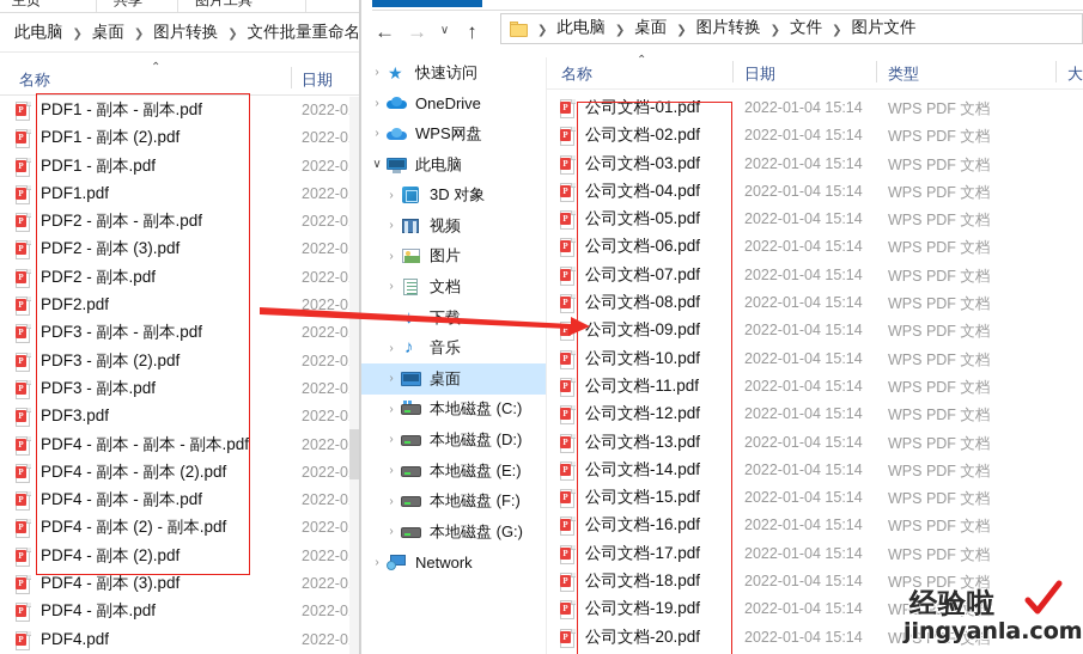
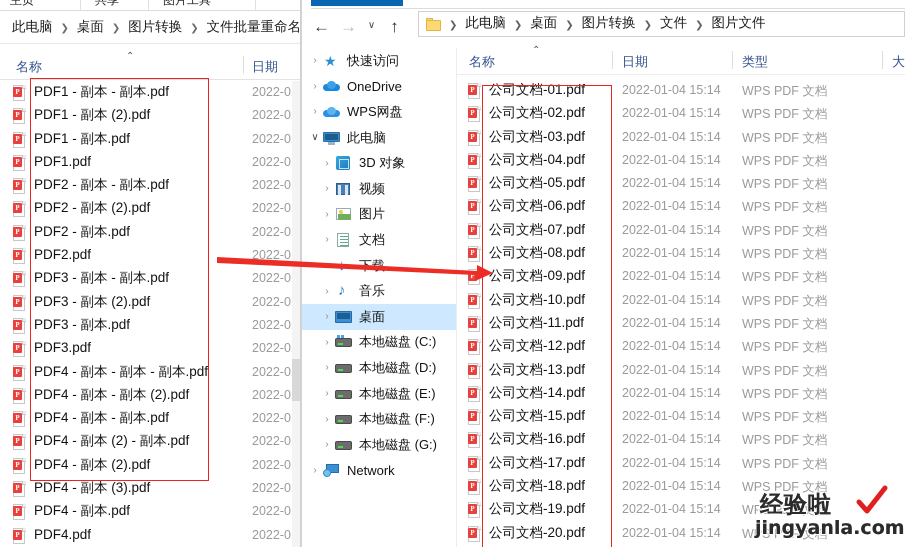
  主页
  共享
  图片工具
  此电脑
  ❯
  桌面
  ❯
  图片转换
  ❯
  文件批量重命名
  名称
  ⌃
  日期
  P
  PDF1 - 副本 - 副本.pdf
  2022-0
  P
  PDF1 - 副本 (2).pdf
  2022-0
  P
  PDF1 - 副本.pdf
  2022-0
  P
  PDF1.pdf
  2022-0
  P
  PDF2 - 副本 - 副本.pdf
  2022-0
  P
- PDF2 - 副本 (3).pdf
+ PDF2 - 副本 (2).pdf
  2022-0
  P
  PDF2 - 副本.pdf
  2022-0
  P
  PDF2.pdf
  2022-0
  P
  PDF3 - 副本 - 副本.pdf
  2022-0
  P
  PDF3 - 副本 (2).pdf
  2022-0
  P
  PDF3 - 副本.pdf
  2022-0
  P
  PDF3.pdf
  2022-0
  P
  PDF4 - 副本 - 副本 - 副本.pdf
  2022-0
  P
  PDF4 - 副本 - 副本 (2).pdf
  2022-0
  P
  PDF4 - 副本 - 副本.pdf
  2022-0
  P
  PDF4 - 副本 (2) - 副本.pdf
  2022-0
  P
  PDF4 - 副本 (2).pdf
  2022-0
  P
  PDF4 - 副本 (3).pdf
  2022-0
  PDF4 - 副本.pdf
  2022-0
  P
  PDF4.pdf
  2022-0
  ←
  →
  ∨
  ↑
  ❯
  此电脑
  ❯
  桌面
  ❯
  图片转换
  ❯
  文件
  ❯
  图片文件
  名称
  ⌃
  日期
  类型
  大
  ›
  ★
  快速访问
  ›
  OneDrive
  ›
  WPS网盘
  ∨
  此电脑
  ›
  3D 对象
  ›
  视频
  ›
  图片
  ›
  文档
  ›
  ♪
  音乐
  ›
  桌面
  ›
  本地磁盘 (C:)
  ›
  本地磁盘 (D:)
  ›
  本地磁盘 (E:)
  ›
  本地磁盘 (F:)
  ›
  本地磁盘 (G:)
  ›
  Network
  P
  公司文档-01.pdf
  2022-01-04 15:14
  WPS PDF 文档
  P
  公司文档-02.pdf
  2022-01-04 15:14
  WPS PDF 文档
  P
  公司文档-03.pdf
  2022-01-04 15:14
  WPS PDF 文档
  P
  公司文档-04.pdf
  2022-01-04 15:14
  WPS PDF 文档
  P
  公司文档-05.pdf
  2022-01-04 15:14
  WPS PDF 文档
  P
  公司文档-06.pdf
  2022-01-04 15:14
  WPS PDF 文档
  P
  公司文档-07.pdf
  2022-01-04 15:14
  WPS PDF 文档
  P
  公司文档-08.pdf
  2022-01-04 15:14
  WPS PDF 文档
  P
  公司文档-09.pdf
  2022-01-04 15:14
  WPS PDF 文档
  P
  公司文档-10.pdf
  2022-01-04 15:14
  WPS PDF 文档
  P
  公司文档-11.pdf
  2022-01-04 15:14
  WPS PDF 文档
  P
  公司文档-12.pdf
  2022-01-04 15:14
  WPS PDF 文档
  P
  公司文档-13.pdf
  2022-01-04 15:14
  WPS PDF 文档
  P
  公司文档-14.pdf
  2022-01-04 15:14
  WPS PDF 文档
  P
  公司文档-15.pdf
  2022-01-04 15:14
  WPS PDF 文档
  P
  公司文档-16.pdf
  2022-01-04 15:14
  WPS PDF 文档
  P
  公司文档-17.pdf
  2022-01-04 15:14
  WPS PDF 文档
  P
  公司文档-18.pdf
  2022-01-04 15:14
  WPS PDF 文档
  公司文档-19.pdf
  2022-01-04 15:14
  WPS PDF 文档
  P
  公司文档-20.pdf
  2022-01-04 15:14
  WPS PDF 文档
  经验啦
  jingyanla.com
